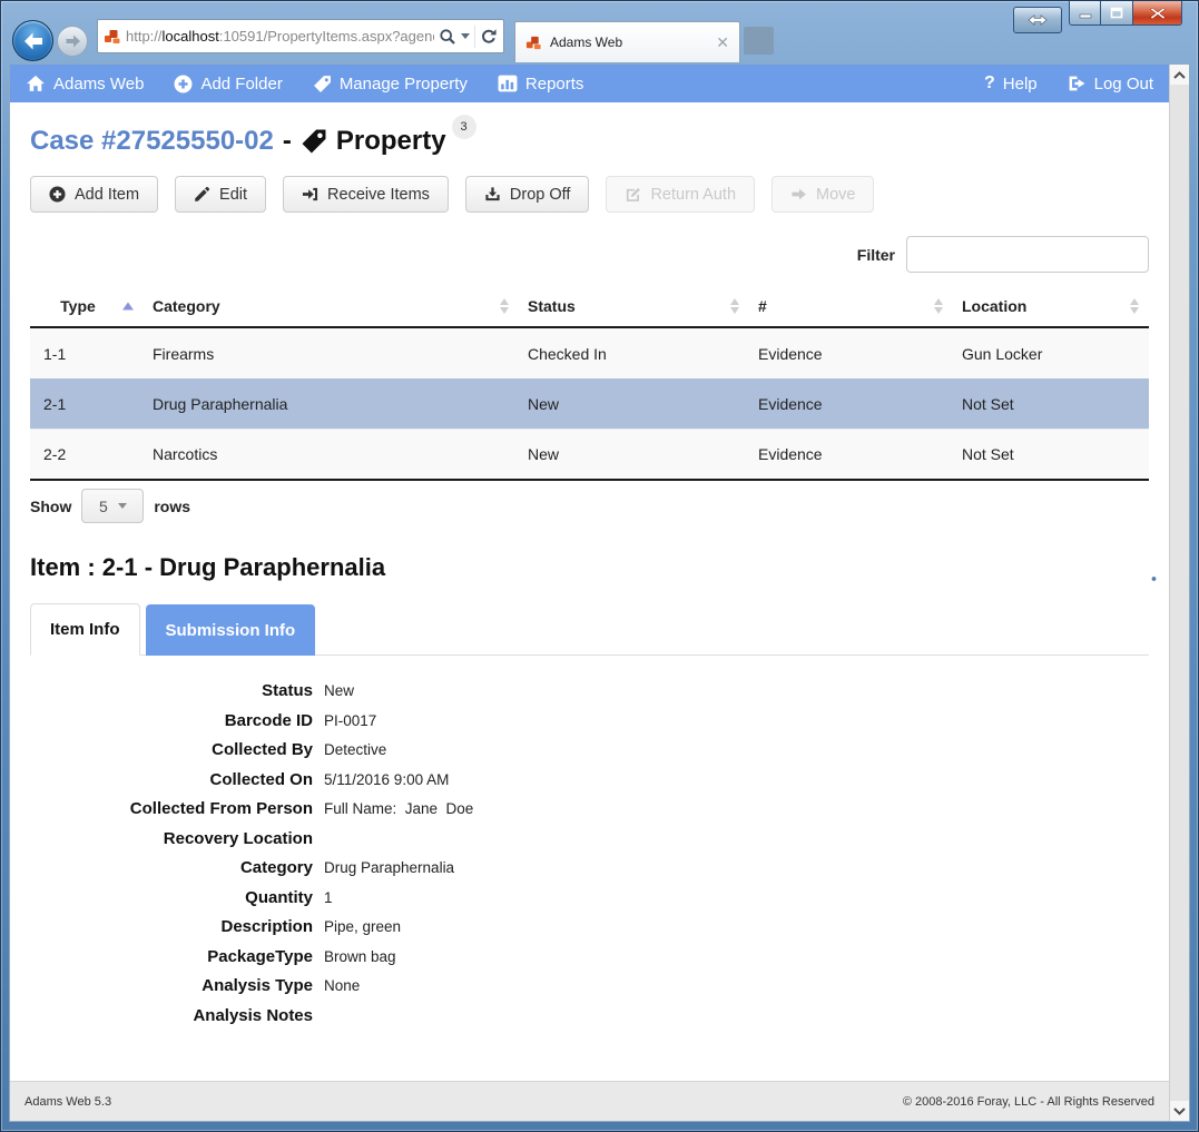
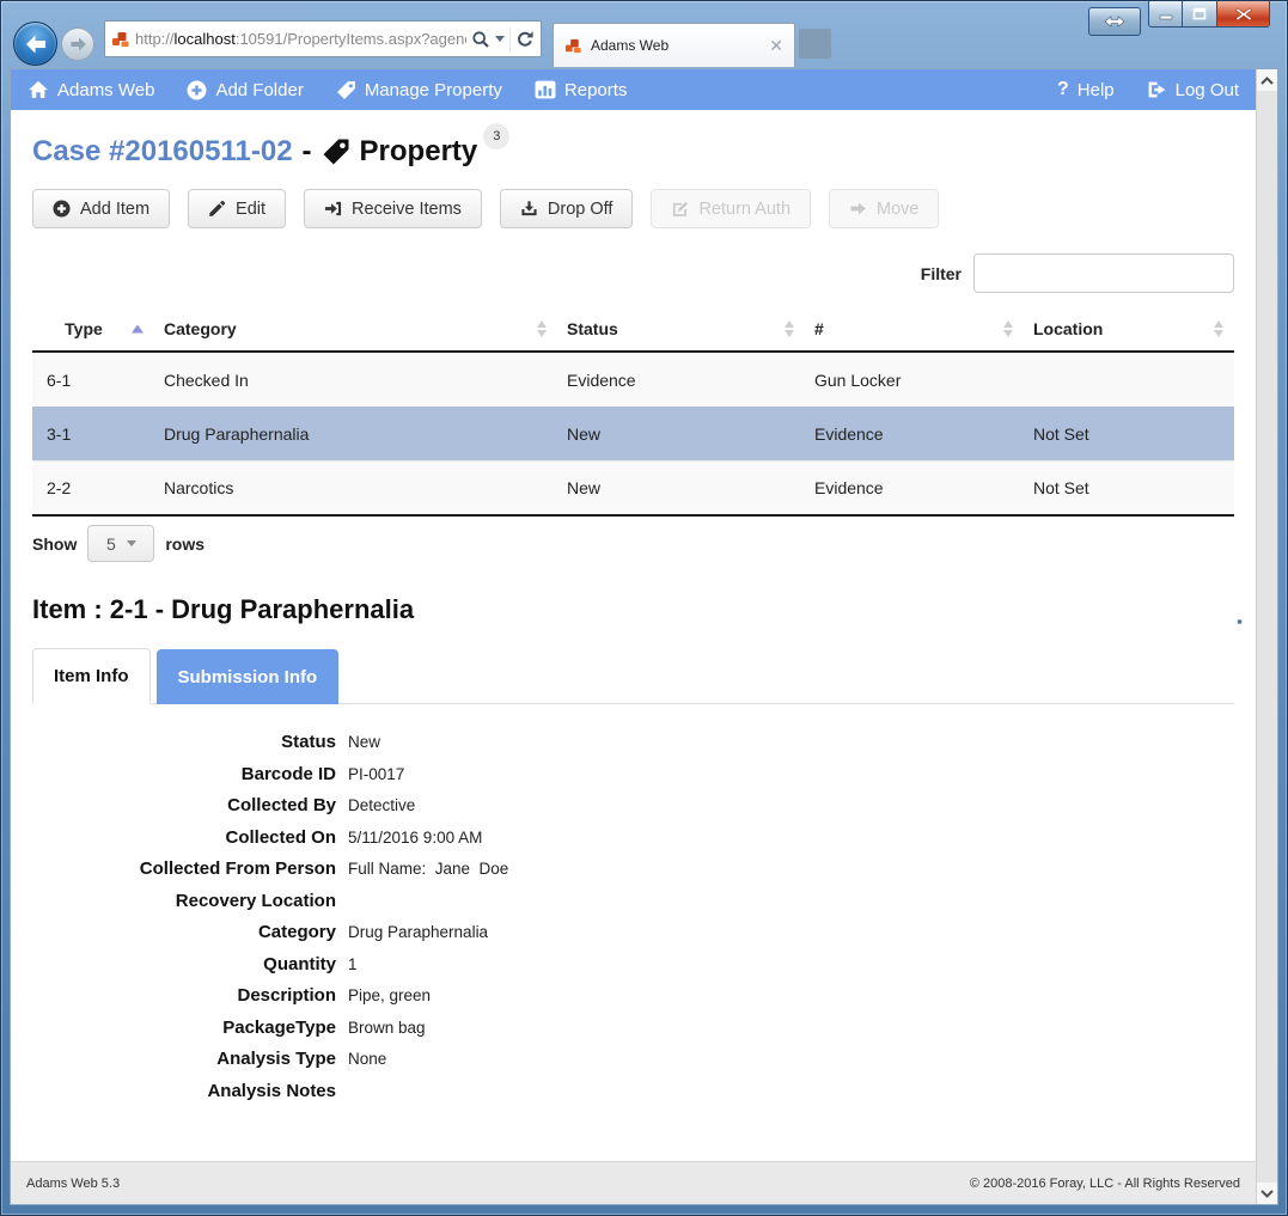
  http://localhost:10591/PropertyItems.aspx?agen
  Adams Web
  ✕
  Adams Web
  Add Folder
  Manage Property
  Reports
  ?
  Help
  Log Out
- Case #27525550-02
+ Case #20160511-02
  -
  Property
  3
  Add Item
  Edit
  Receive Items
  Drop Off
  Return Auth
  Move
  Filter
  Type
  Category
  Status
  #
  Location
- 1-1
+ 6-1
- Firearms
  Checked In
  Evidence
  Gun Locker
- 2-1
+ 3-1
  Drug Paraphernalia
  New
  Evidence
  Not Set
  2-2
  Narcotics
  New
  Evidence
  Not Set
  Show
  5
  rows
  Item : 2-1 - Drug Paraphernalia
  Item Info
  Submission Info
  Status
  New
  Barcode ID
  PI-0017
  Collected By
  Detective
  Collected On
  5/11/2016 9:00 AM
  Collected From Person
  Full Name: Jane Doe
  Recovery Location
  Category
  Drug Paraphernalia
  Quantity
  1
  Description
  Pipe, green
  PackageType
  Brown bag
  Analysis Type
  None
  Analysis Notes
  Adams Web 5.3
  © 2008-2016 Foray, LLC - All Rights Reserved
